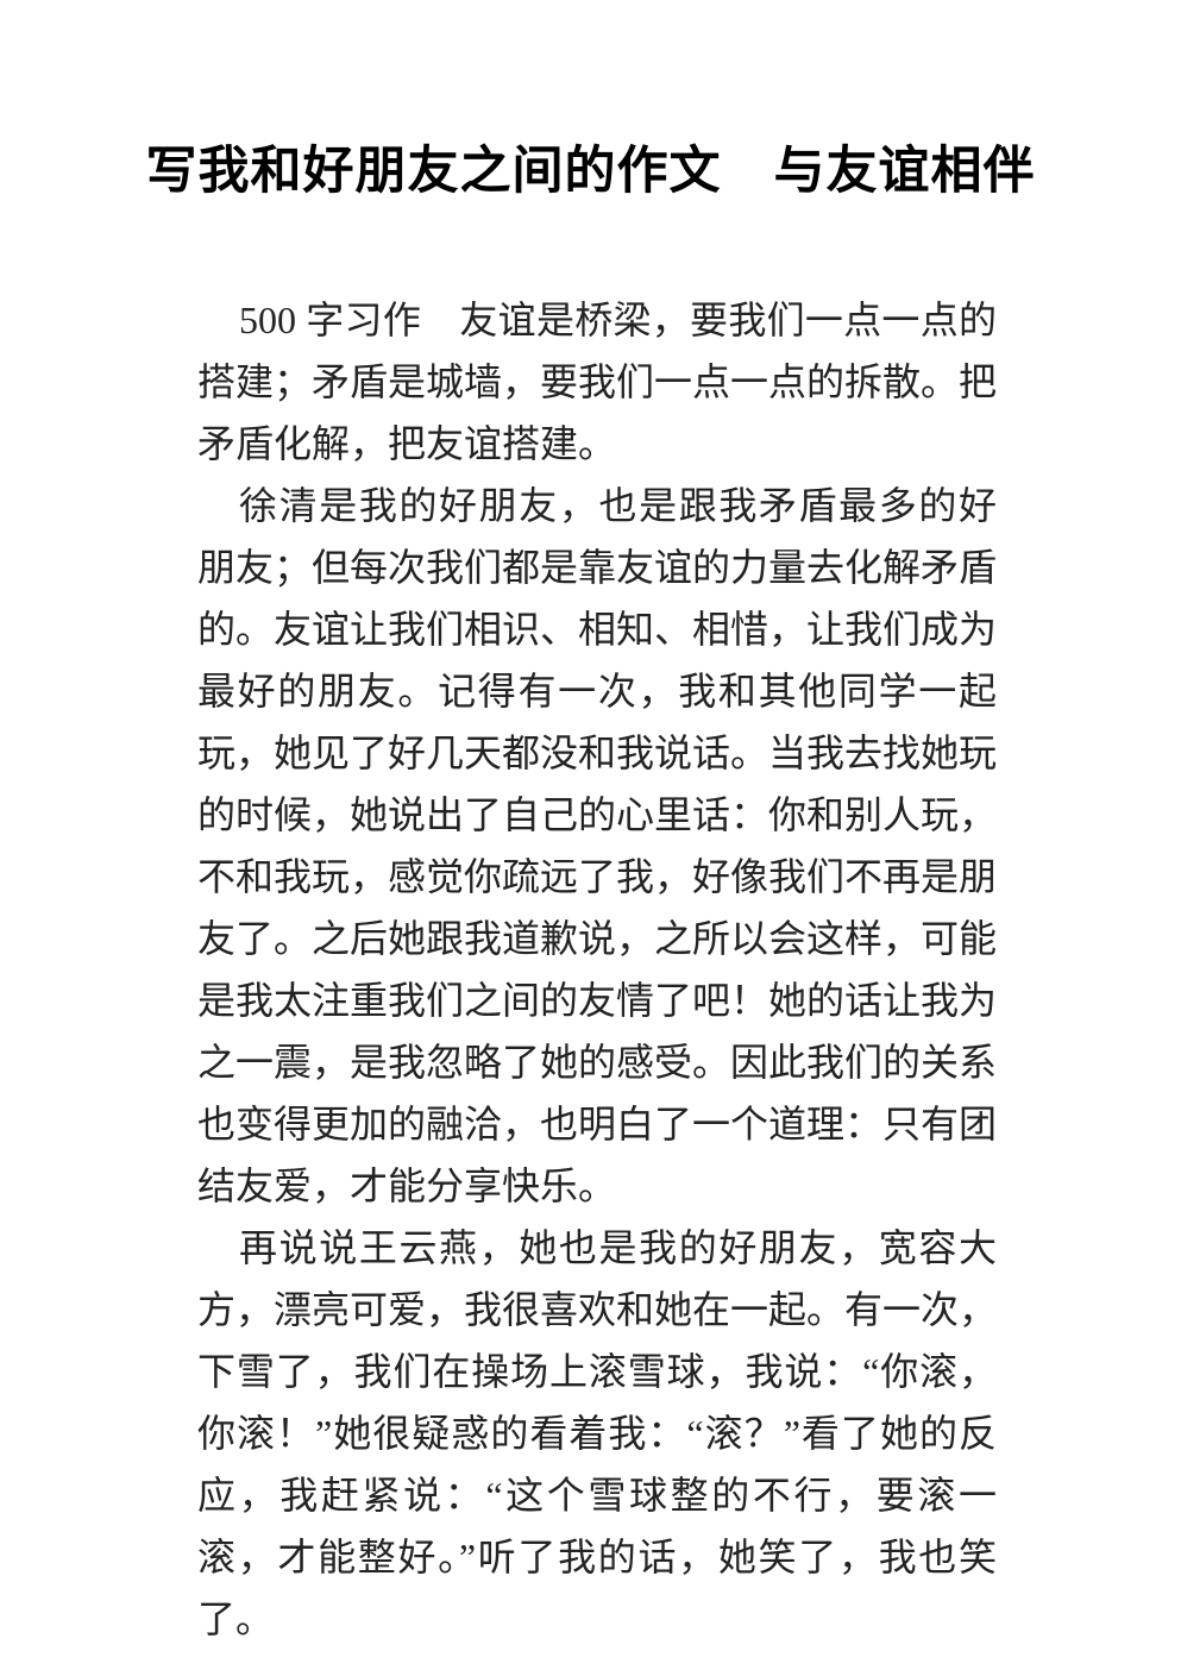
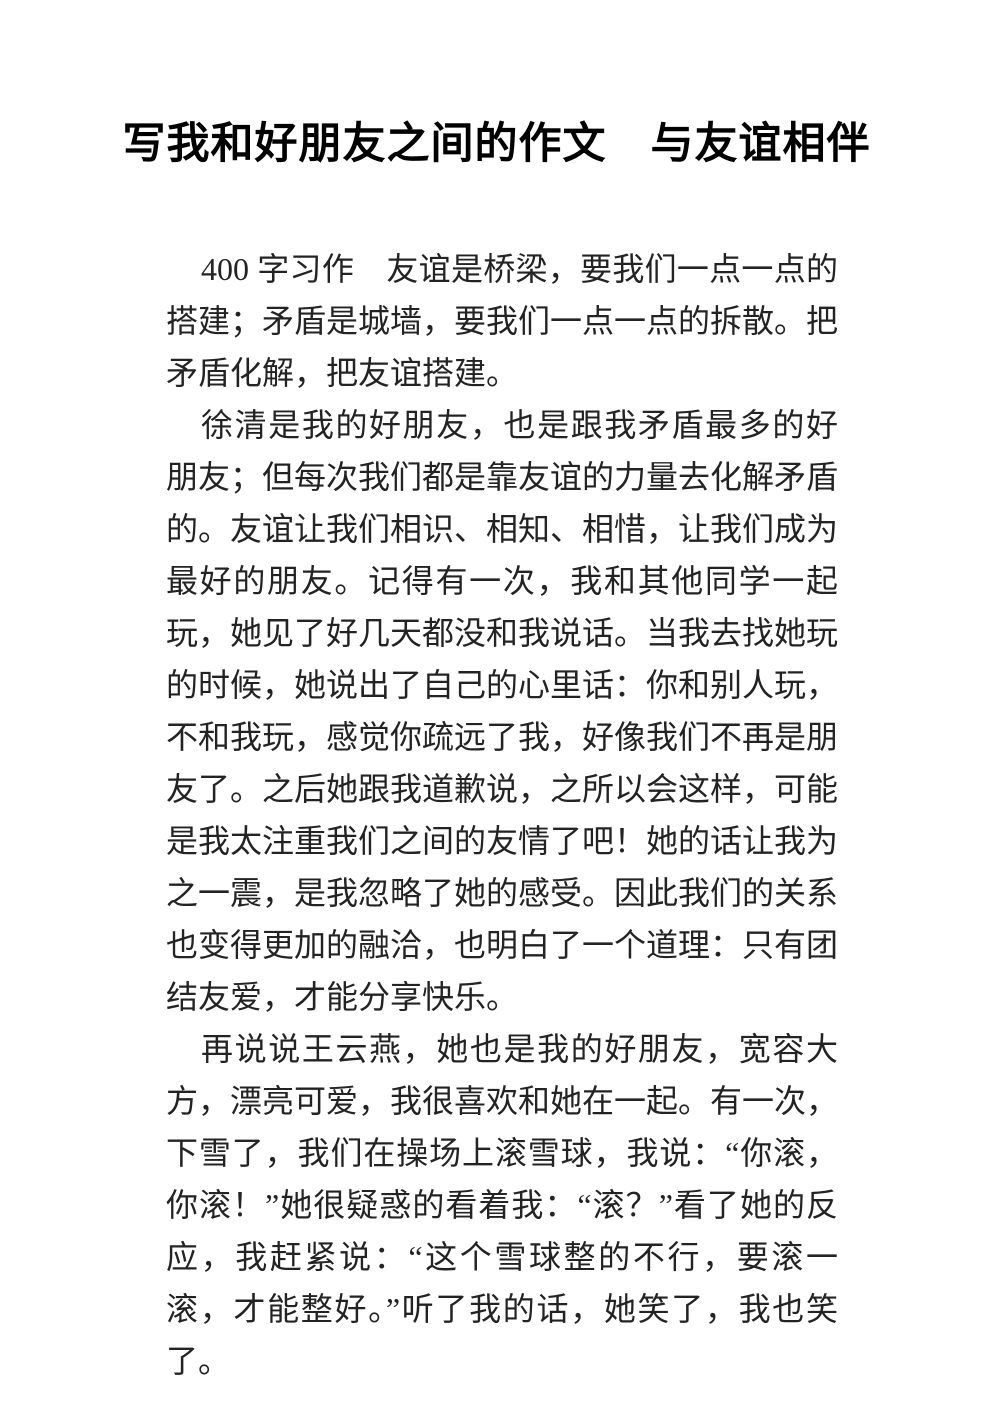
  写我和好朋友之间的作文 与友谊相伴
- 500 字习作 友谊是桥梁，要我们一点一点的搭建；矛盾是城墙，要我们一点一点的拆散。把矛盾化解，把友谊搭建。
+ 400 字习作 友谊是桥梁，要我们一点一点的搭建；矛盾是城墙，要我们一点一点的拆散。把矛盾化解，把友谊搭建。
  徐清是我的好朋友，也是跟我矛盾最多的好朋友；但每次我们都是靠友谊的力量去化解矛盾的。友谊让我们相识、相知、相惜，让我们成为最好的朋友。记得有一次，我和其他同学一起玩，她见了好几天都没和我说话。当我去找她玩的时候，她说出了自己的心里话：你和别人玩，不和我玩，感觉你疏远了我，好像我们不再是朋友了。之后她跟我道歉说，之所以会这样，可能是我太注重我们之间的友情了吧！她的话让我为之一震，是我忽略了她的感受。因此我们的关系也变得更加的融洽，也明白了一个道理：只有团结友爱，才能分享快乐。
  再说说王云燕，她也是我的好朋友，宽容大方，漂亮可爱，我很喜欢和她在一起。有一次，下雪了，我们在操场上滚雪球，我说：“你滚，你滚！”她很疑惑的看着我：“滚？”看了她的反应，我赶紧说：“这个雪球整的不行，要滚一滚，才能整好。”听了我的话，她笑了，我也笑了。
